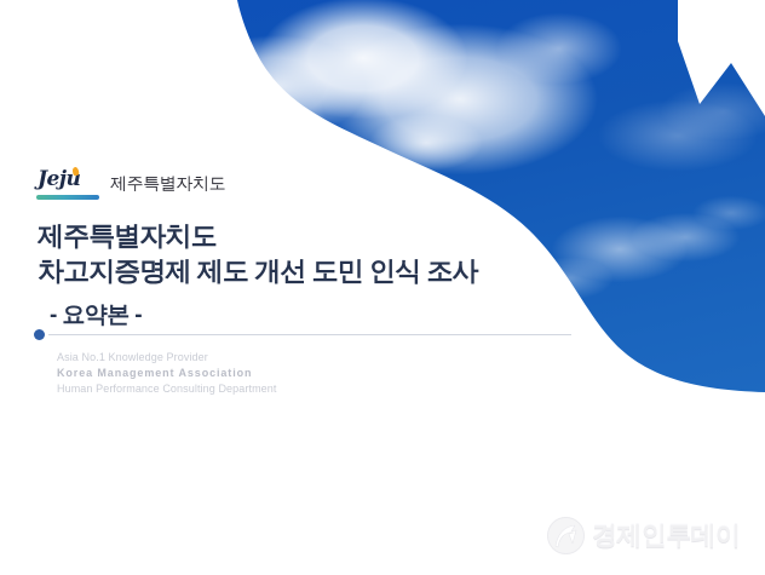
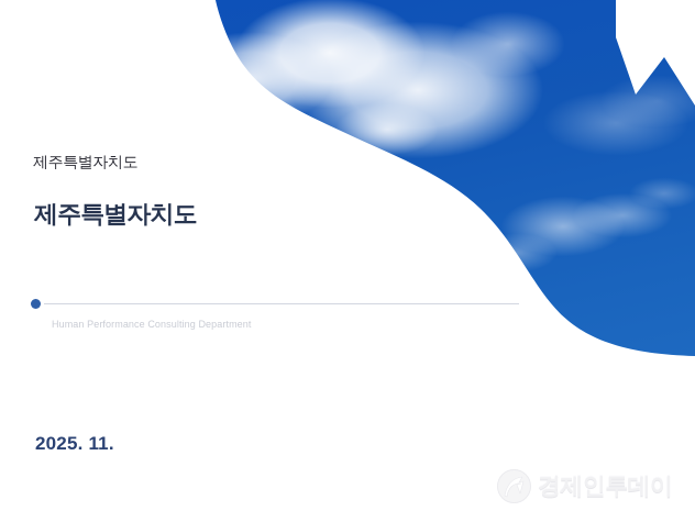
- Jeju
  제주특별자치도
  제주특별자치도
- 차고지증명제 제도 개선 도민 인식 조사
- - 요약본 -
- Asia No.1 Knowledge Provider
- Korea Management Association
  Human Performance Consulting Department
+ 2025. 11.
  경제인투데이
